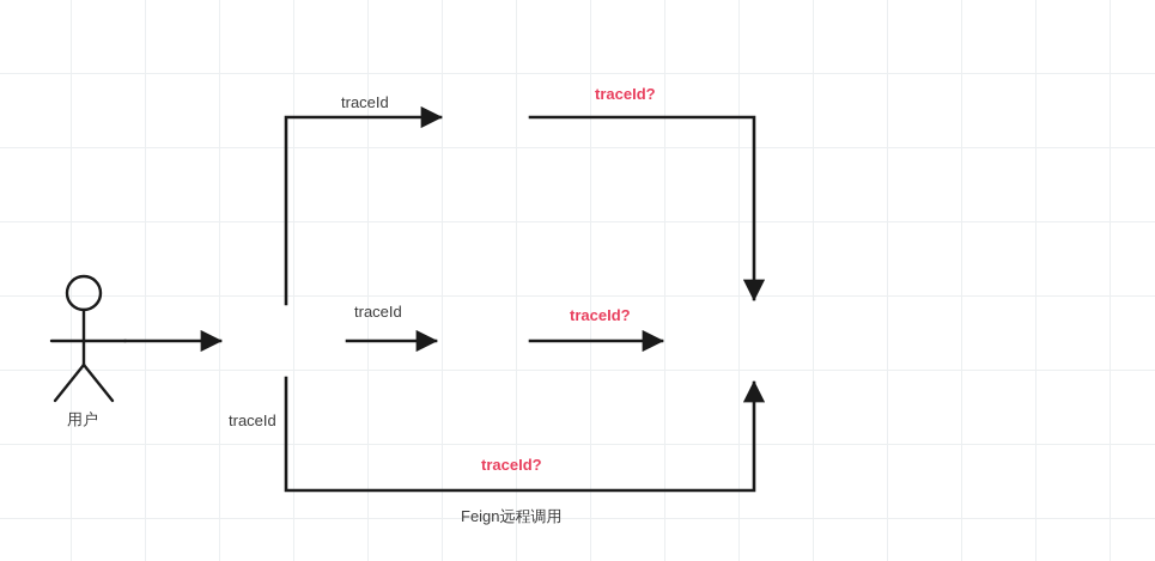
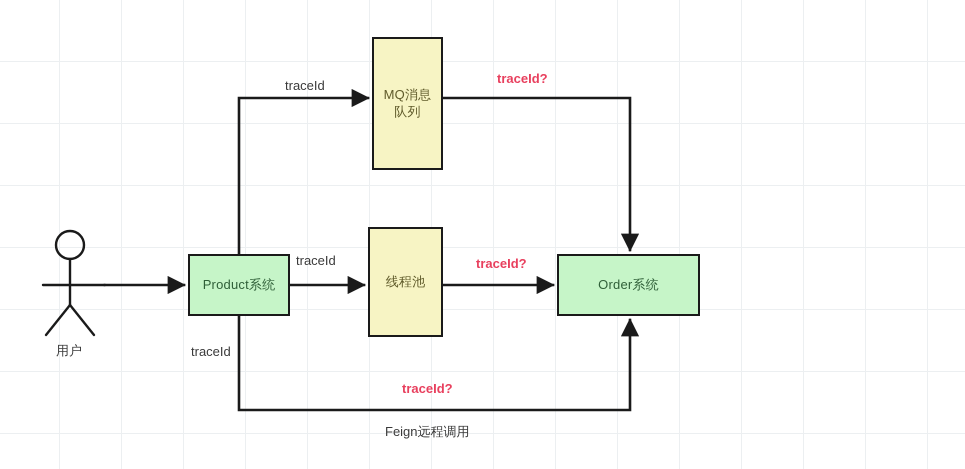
+ Product系统
+ MQ消息
+ 队列
+ 线程池
+ Order系统
  用户
  traceId
  traceId?
  traceId
  traceId?
  traceId
  traceId?
  Feign远程调用
